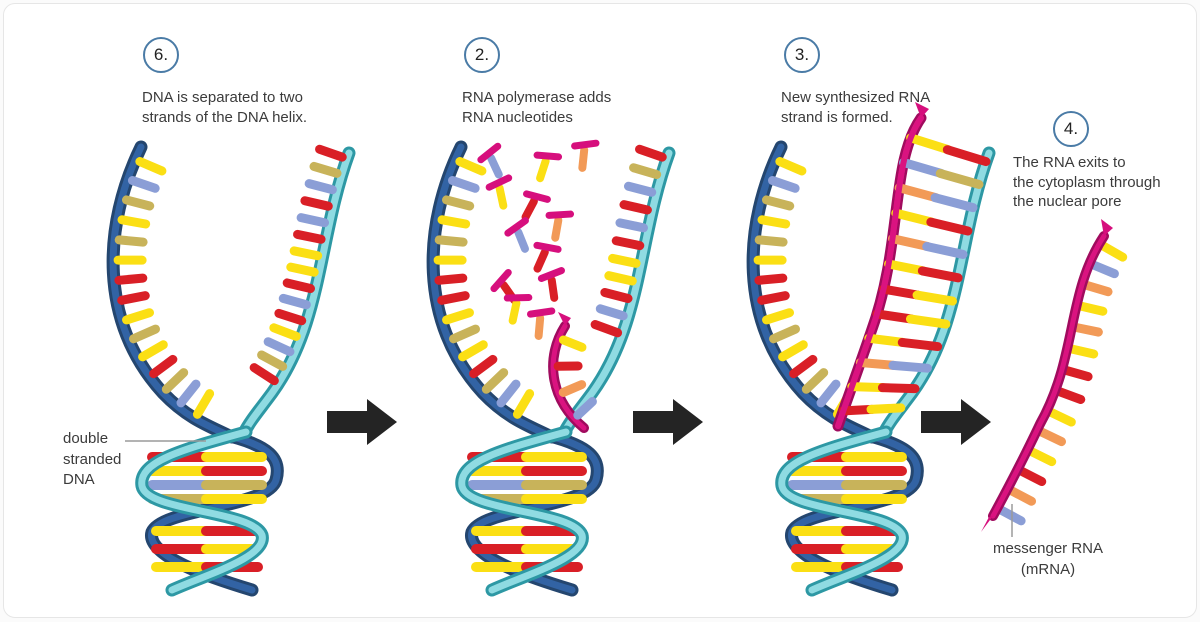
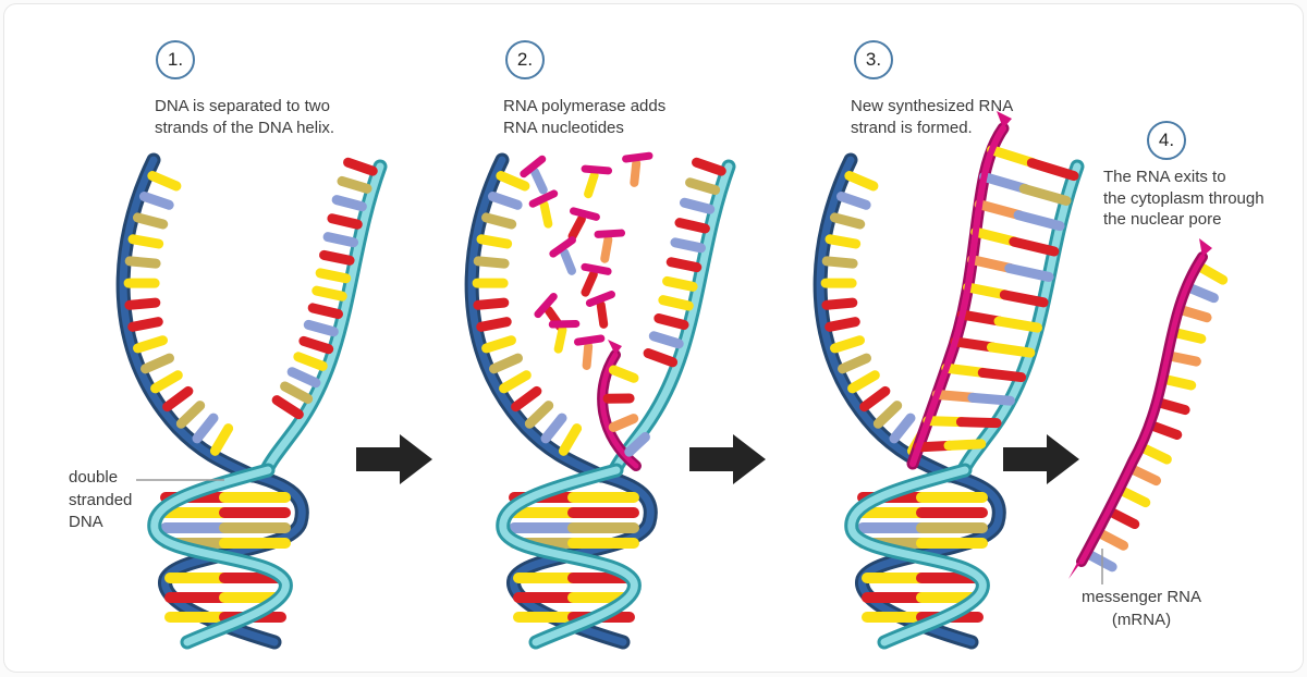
- 6.
+ 1.
  2.
  3.
  4.
  DNA is separated to two
  strands of the DNA helix.
  RNA polymerase adds
  RNA nucleotides
  New synthesized RNA
  strand is formed.
  The RNA exits to
  the cytoplasm through
  the nuclear pore
  double
  stranded
  DNA
  messenger RNA
  (mRNA)
